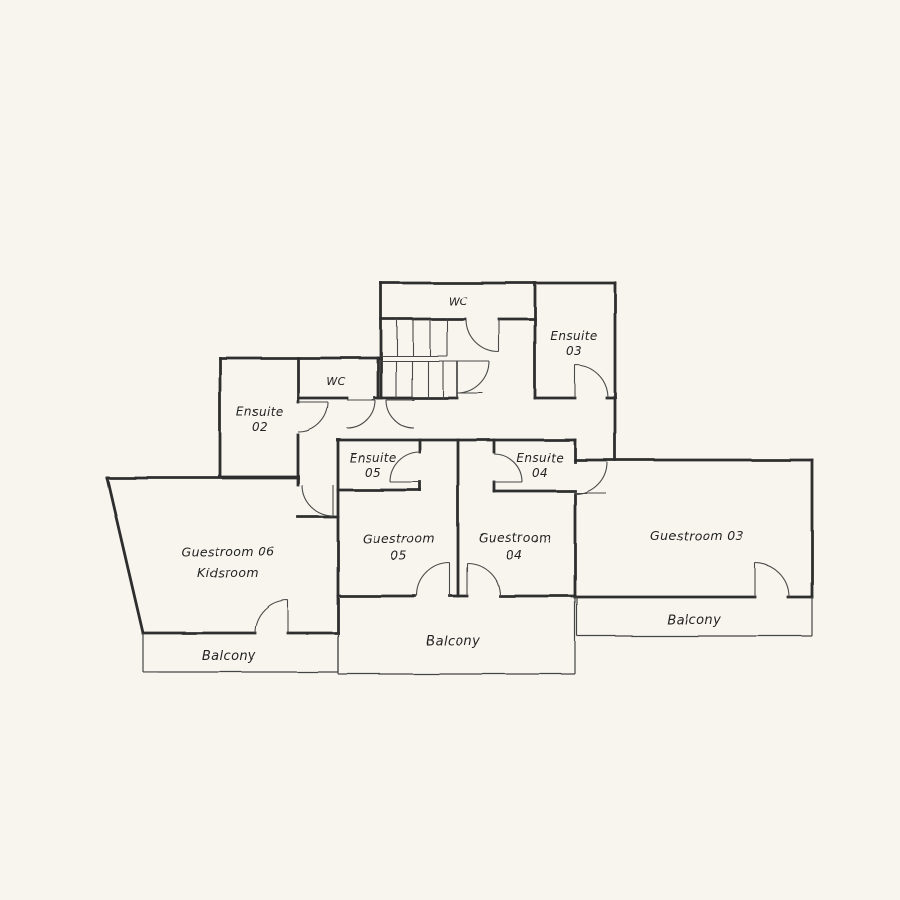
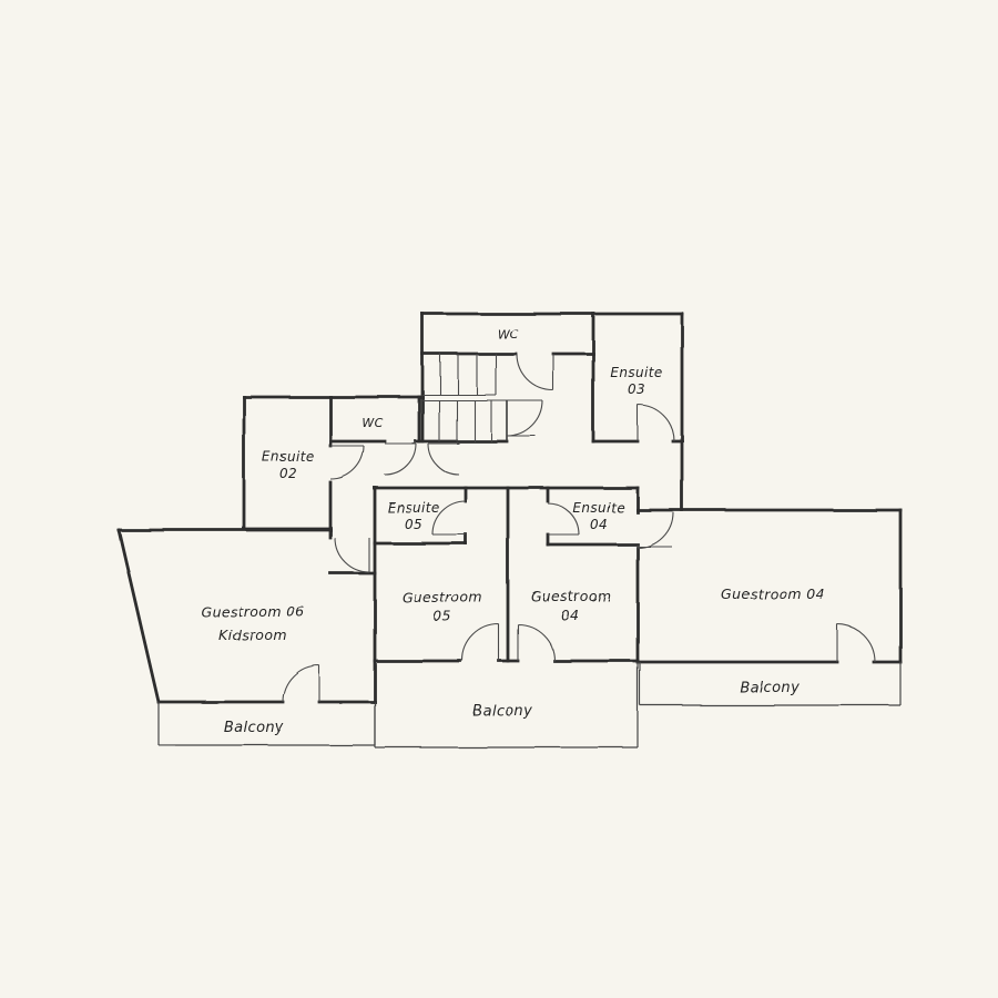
  WC
  Ensuite
  03
  WC
  Ensuite
  02
  Ensuite
  05
  Ensuite
  04
  Guestroom 06
  Kidsroom
  Guestroom
  05
  Guestroom
  04
- Guestroom 03
+ Guestroom 04
  Balcony
  Balcony
  Balcony
